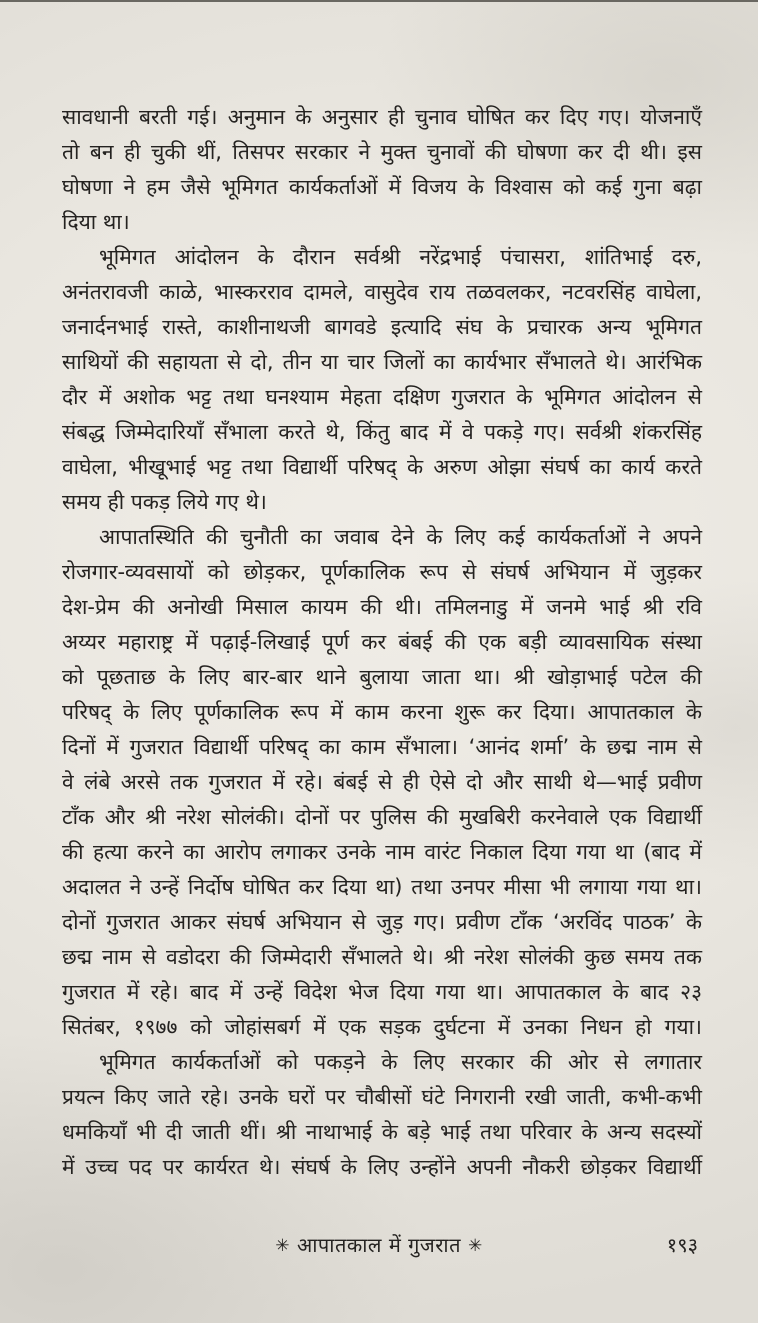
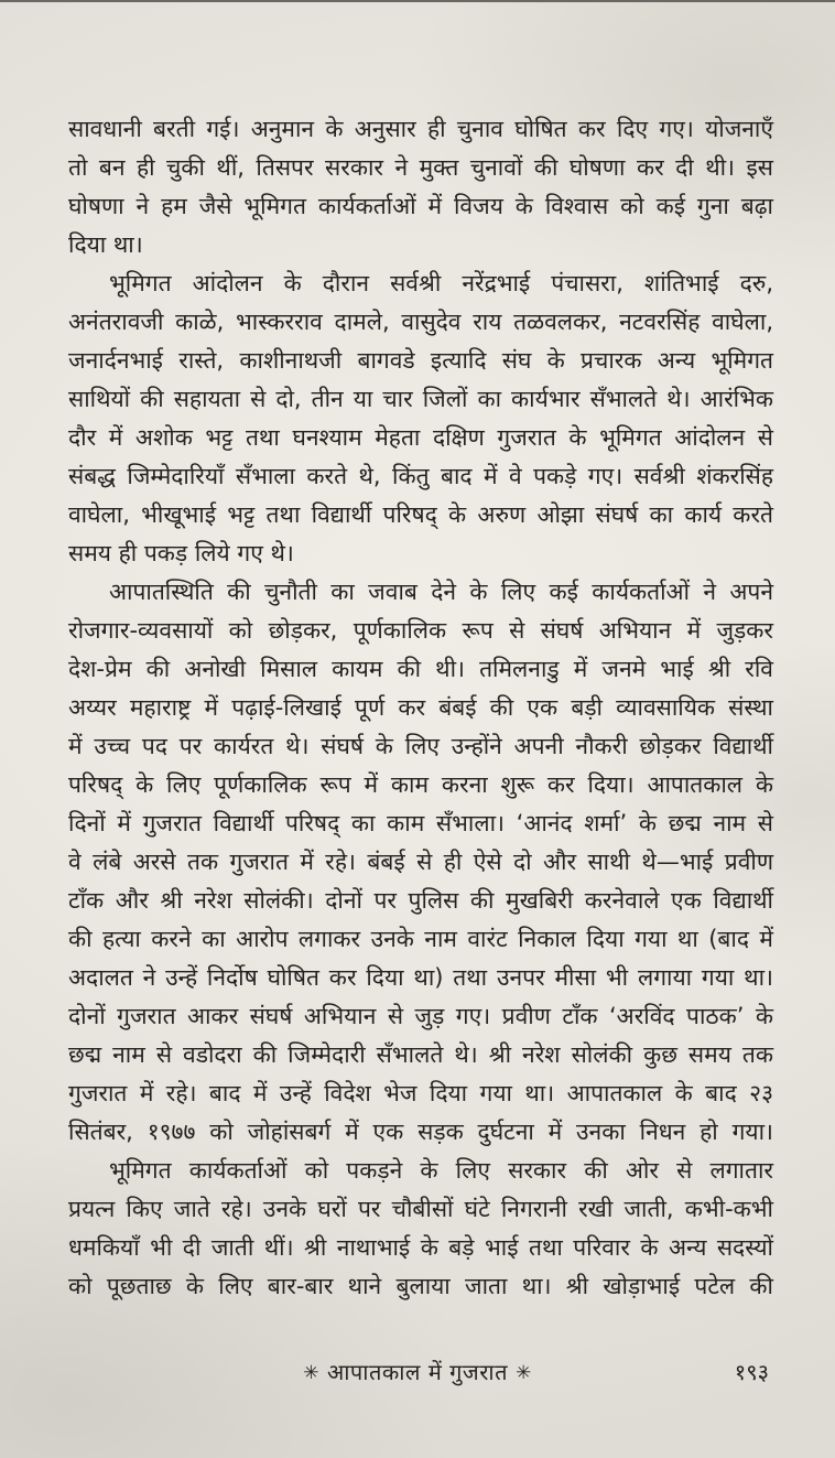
  सावधानी बरती गई। अनुमान के अनुसार ही चुनाव घोषित कर दिए गए। योजनाएँ
  तो बन ही चुकी थीं, तिसपर सरकार ने मुक्त चुनावों की घोषणा कर दी थी। इस
  घोषणा ने हम जैसे भूमिगत कार्यकर्ताओं में विजय के विश्वास को कई गुना बढ़ा
  दिया था।
  भूमिगत आंदोलन के दौरान सर्वश्री नरेंद्रभाई पंचासरा, शांतिभाई दरु,
  अनंतरावजी काळे, भास्करराव दामले, वासुदेव राय तळवलकर, नटवरसिंह वाघेला,
  जनार्दनभाई रास्ते, काशीनाथजी बागवडे इत्यादि संघ के प्रचारक अन्य भूमिगत
  साथियों की सहायता से दो, तीन या चार जिलों का कार्यभार सँभालते थे। आरंभिक
  दौर में अशोक भट्ट तथा घनश्याम मेहता दक्षिण गुजरात के भूमिगत आंदोलन से
  संबद्ध जिम्मेदारियाँ सँभाला करते थे, किंतु बाद में वे पकड़े गए। सर्वश्री शंकरसिंह
  वाघेला, भीखूभाई भट्ट तथा विद्यार्थी परिषद् के अरुण ओझा संघर्ष का कार्य करते
  समय ही पकड़ लिये गए थे।
  आपातस्थिति की चुनौती का जवाब देने के लिए कई कार्यकर्ताओं ने अपने
  रोजगार-व्यवसायों को छोड़कर, पूर्णकालिक रूप से संघर्ष अभियान में जुड़कर
  देश-प्रेम की अनोखी मिसाल कायम की थी। तमिलनाडु में जनमे भाई श्री रवि
  अय्यर महाराष्ट्र में पढ़ाई-लिखाई पूर्ण कर बंबई की एक बड़ी व्यावसायिक संस्था
- को पूछताछ के लिए बार-बार थाने बुलाया जाता था। श्री खोड़ाभाई पटेल की
+ में उच्च पद पर कार्यरत थे। संघर्ष के लिए उन्होंने अपनी नौकरी छोड़कर विद्यार्थी
  परिषद् के लिए पूर्णकालिक रूप में काम करना शुरू कर दिया। आपातकाल के
  दिनों में गुजरात विद्यार्थी परिषद् का काम सँभाला। ‘आनंद शर्मा’ के छद्म नाम से
  वे लंबे अरसे तक गुजरात में रहे। बंबई से ही ऐसे दो और साथी थे—भाई प्रवीण
  टाँक और श्री नरेश सोलंकी। दोनों पर पुलिस की मुखबिरी करनेवाले एक विद्यार्थी
  की हत्या करने का आरोप लगाकर उनके नाम वारंट निकाल दिया गया था (बाद में
  अदालत ने उन्हें निर्दोष घोषित कर दिया था) तथा उनपर मीसा भी लगाया गया था।
  दोनों गुजरात आकर संघर्ष अभियान से जुड़ गए। प्रवीण टाँक ‘अरविंद पाठक’ के
  छद्म नाम से वडोदरा की जिम्मेदारी सँभालते थे। श्री नरेश सोलंकी कुछ समय तक
  गुजरात में रहे। बाद में उन्हें विदेश भेज दिया गया था। आपातकाल के बाद २३
  सितंबर, १९७७ को जोहांसबर्ग में एक सड़क दुर्घटना में उनका निधन हो गया।
  भूमिगत कार्यकर्ताओं को पकड़ने के लिए सरकार की ओर से लगातार
  प्रयत्न किए जाते रहे। उनके घरों पर चौबीसों घंटे निगरानी रखी जाती, कभी-कभी
  धमकियाँ भी दी जाती थीं। श्री नाथाभाई के बड़े भाई तथा परिवार के अन्य सदस्यों
- में उच्च पद पर कार्यरत थे। संघर्ष के लिए उन्होंने अपनी नौकरी छोड़कर विद्यार्थी
+ को पूछताछ के लिए बार-बार थाने बुलाया जाता था। श्री खोड़ाभाई पटेल की
  ✳ आपातकाल में गुजरात ✳
  १९३
